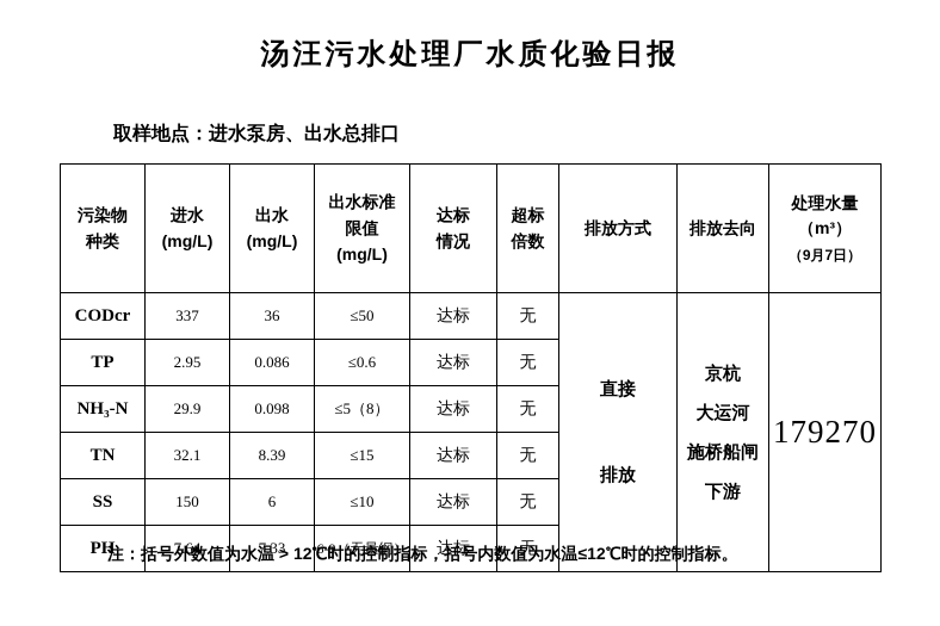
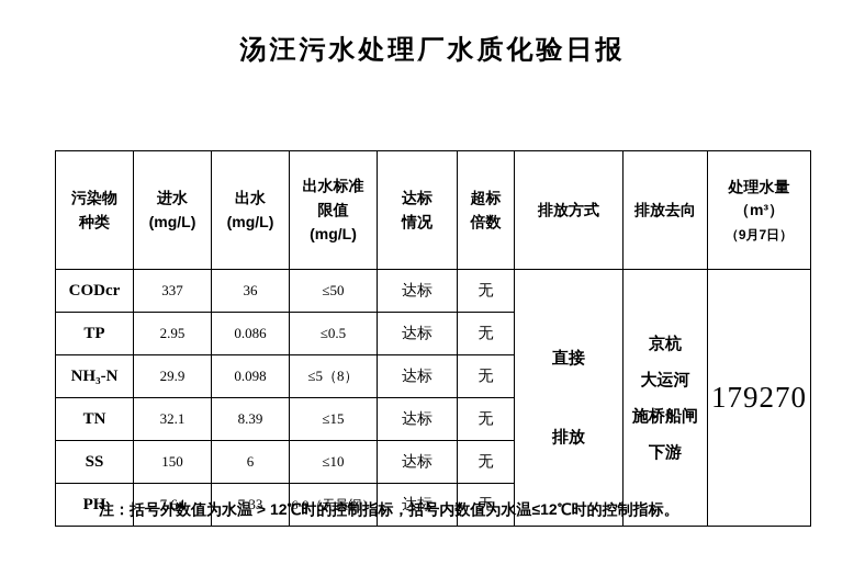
  汤汪污水处理厂水质化验日报
- 取样地点：进水泵房、出水总排口
  污染物 种类	进水 (mg/L)	出水 (mg/L)	出水标准 限值 (mg/L)	达标 情况	超标 倍数	排放方式	排放去向	处理水量 （m³） （9月7日）
  CODcr	337	36	≤50	达标	无	直接 排放	京杭 大运河 施桥船闸 下游	179270
- TP	2.95	0.086	≤0.6	达标	无
+ TP	2.95	0.086	≤0.5	达标	无
  NH₃-N	29.9	0.098	≤5（8）	达标	无
  TN	32.1	8.39	≤15	达标	无
  SS	150	6	≤10	达标	无
  PH	7.64	7.33	6-9（无量纲）	达标	无
  注：括号外数值为水温 > 12℃时的控制指标，括号内数值为水温≤12℃时的控制指标。
